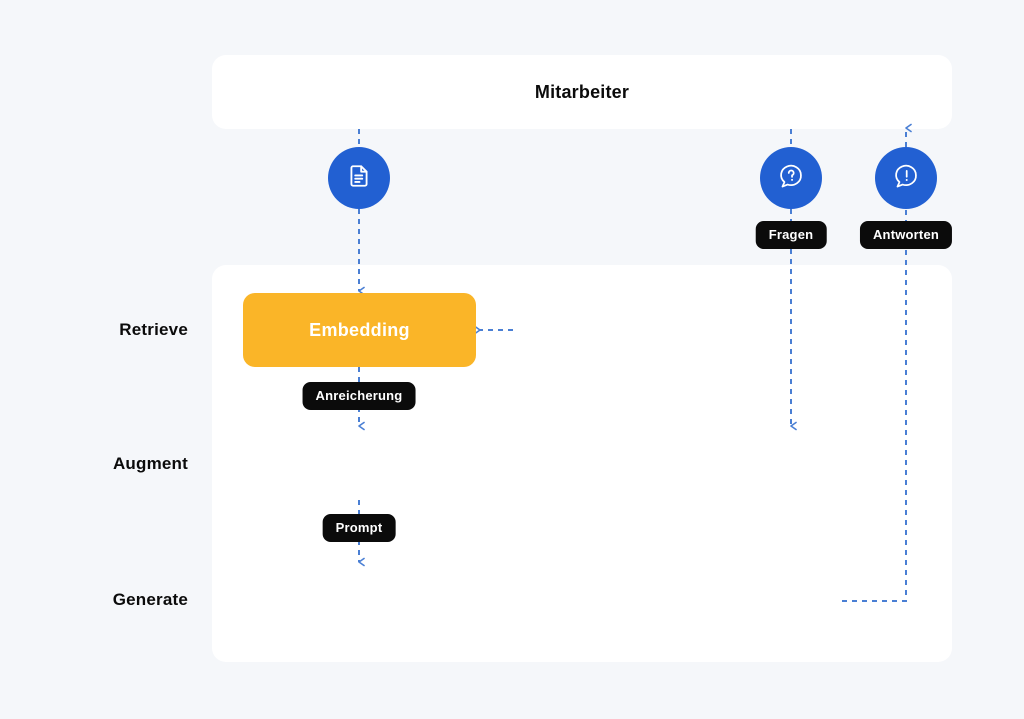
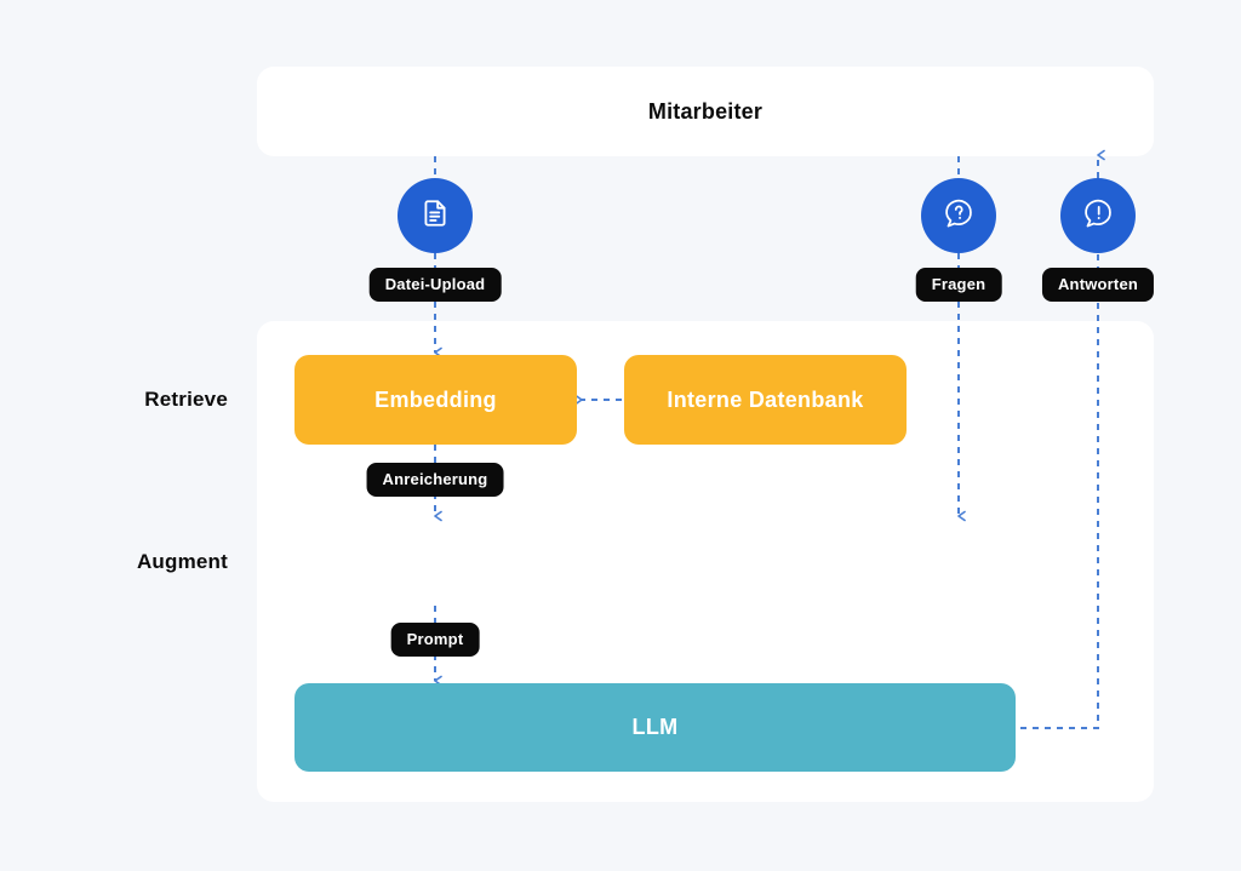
  Mitarbeiter
  Retrieve
  Augment
- Generate
  Embedding
+ Interne Datenbank
+ LLM
+ Datei-Upload
  Fragen
  Antworten
  Anreicherung
  Prompt
